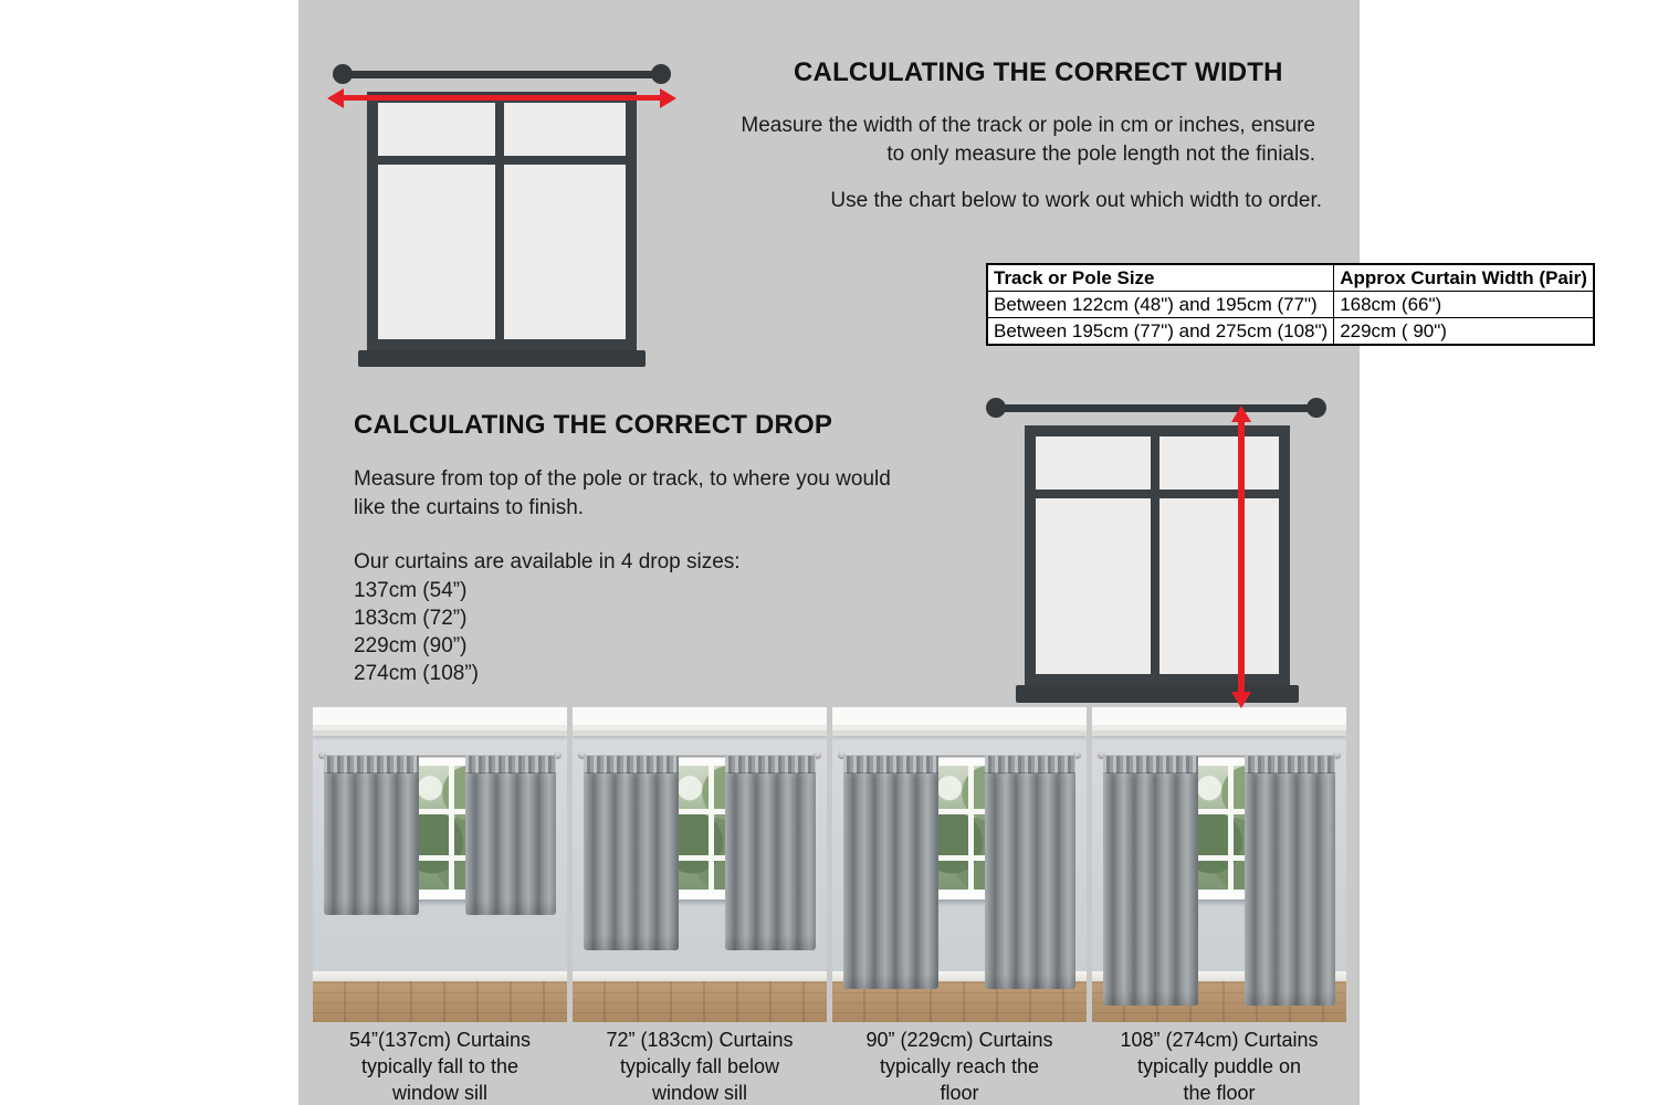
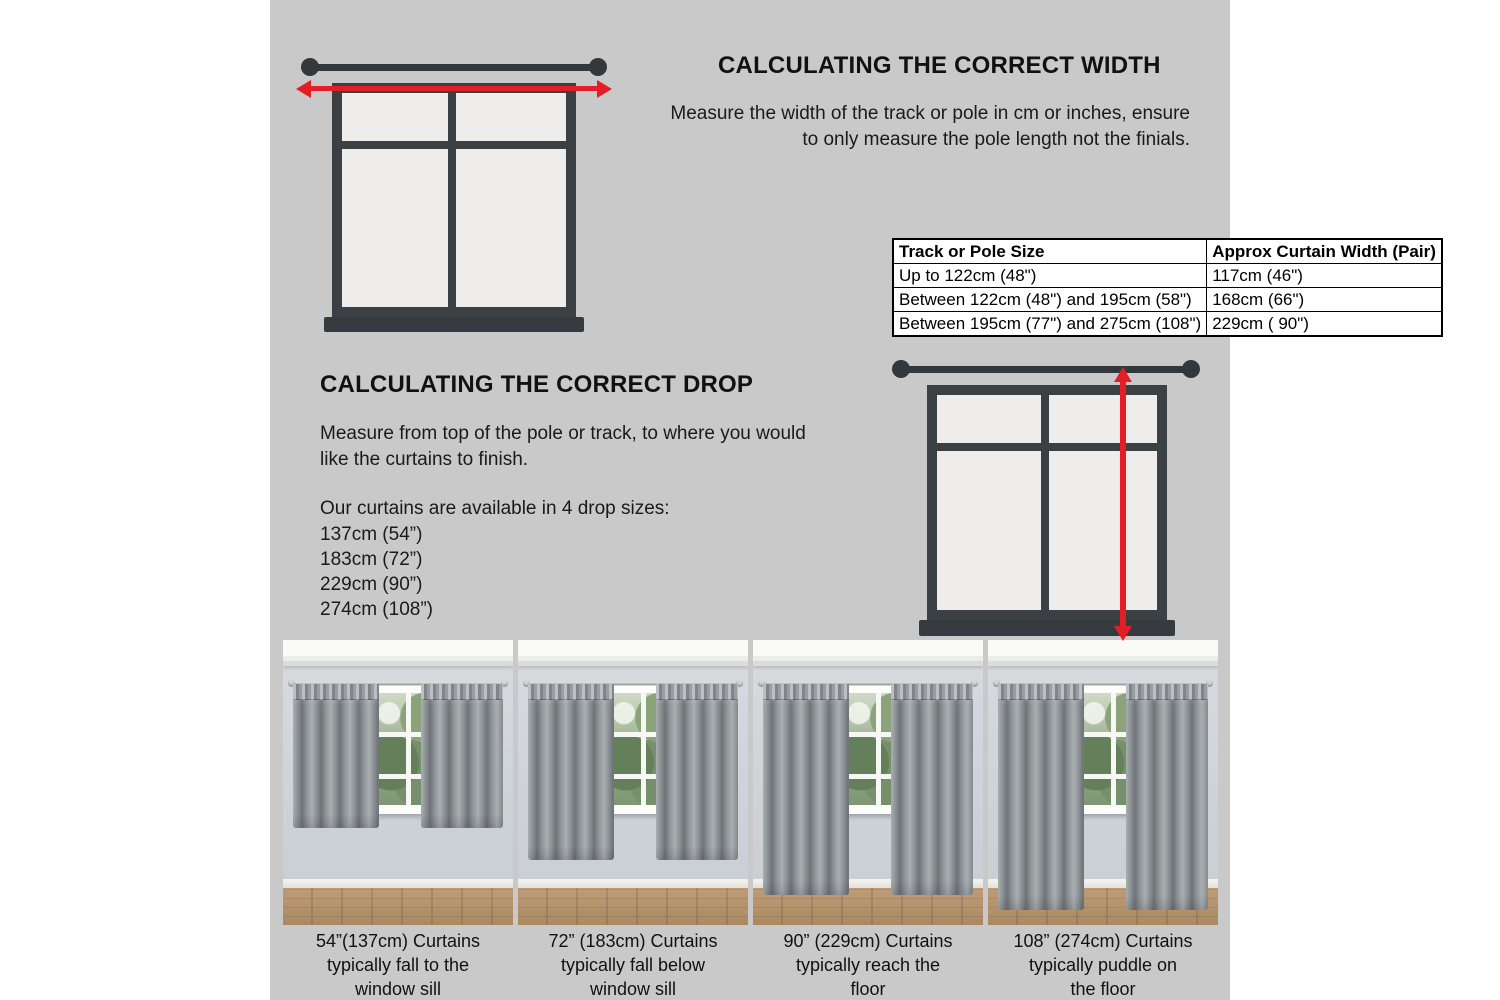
  CALCULATING THE CORRECT WIDTH
  Measure the width of the track or pole in cm or inches, ensure
  to only measure the pole length not the finials.
- Use the chart below to work out which width to order.
  Track or Pole Size	Approx Curtain Width (Pair)
+ Up to 122cm (48")	117cm (46")
- Between 122cm (48") and 195cm (77")	168cm (66")
+ Between 122cm (48") and 195cm (58")	168cm (66")
  Between 195cm (77") and 275cm (108")	229cm ( 90")
  CALCULATING THE CORRECT DROP
  Measure from top of the pole or track, to where you would
  like the curtains to finish.
  Our curtains are available in 4 drop sizes:
  137cm (54”)
  183cm (72”)
  229cm (90”)
  274cm (108”)
  54”(137cm) Curtains
  typically fall to the
  window sill
  72” (183cm) Curtains
  typically fall below
  window sill
  90” (229cm) Curtains
  typically reach the
  floor
  108” (274cm) Curtains
  typically puddle on
  the floor
